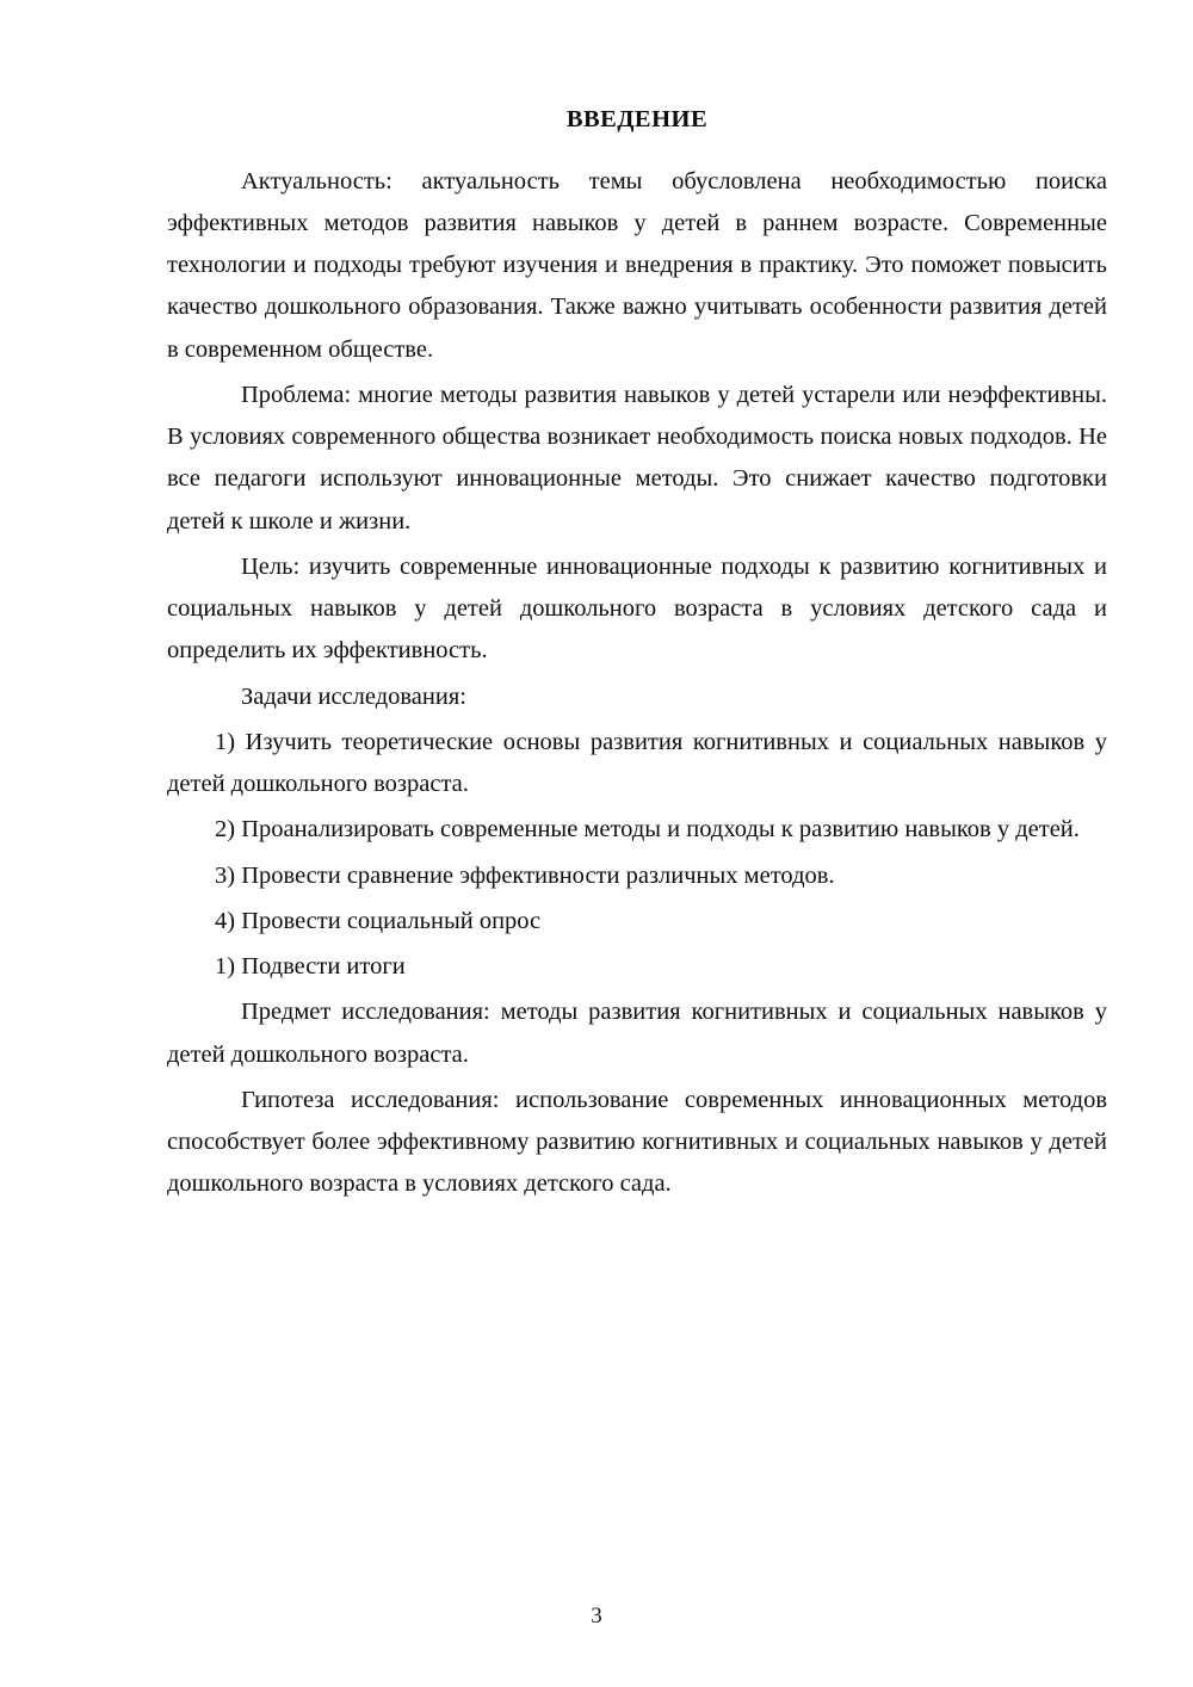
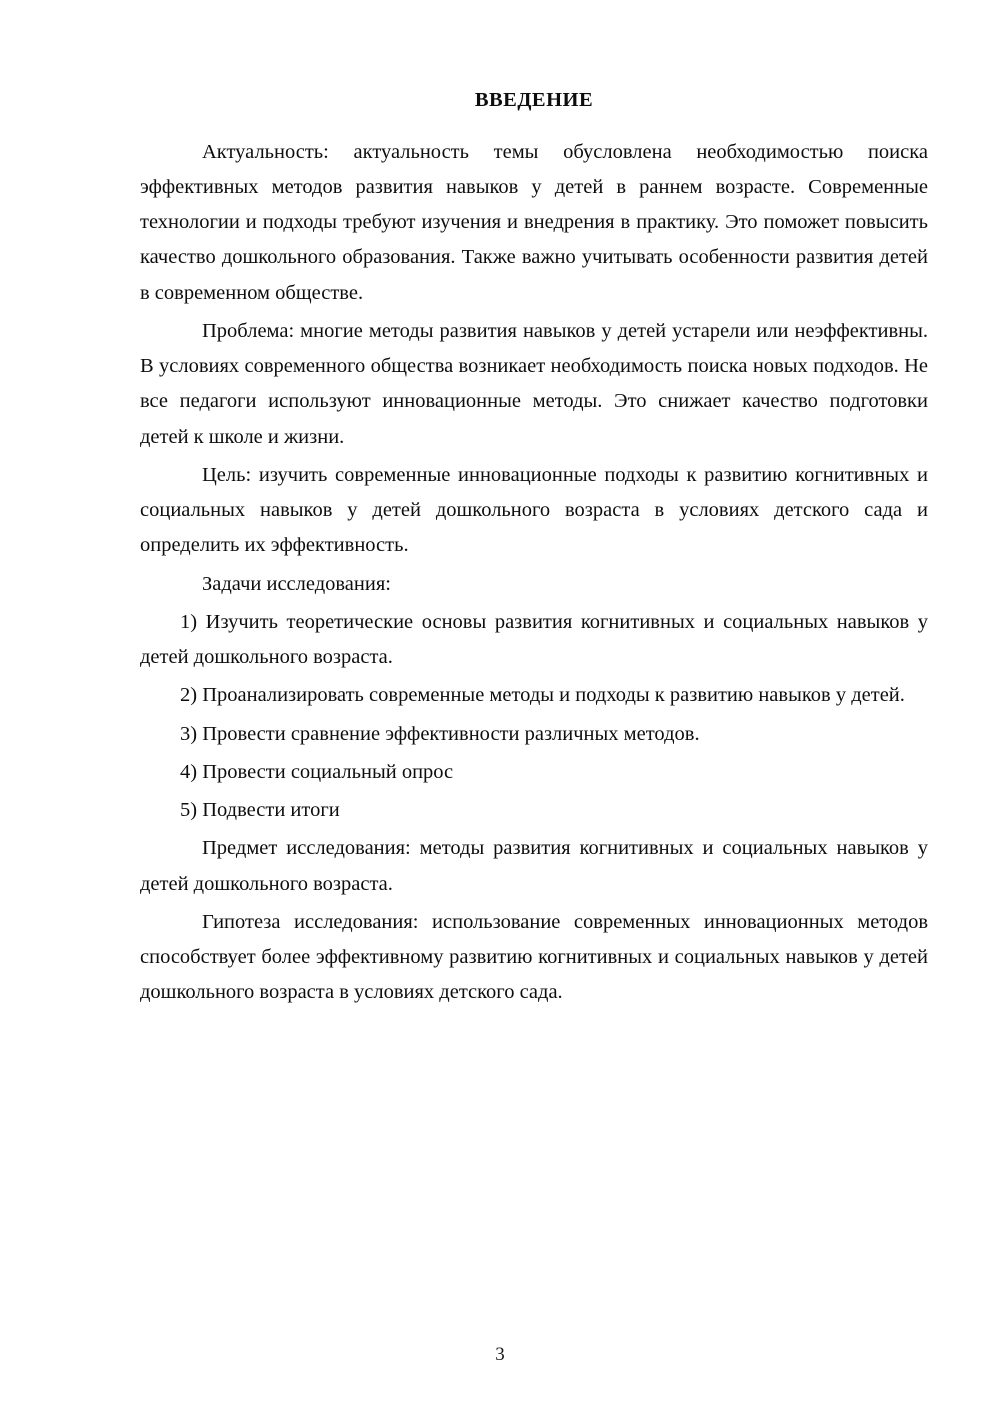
  ВВЕДЕНИЕ
  Актуальность: актуальность темы обусловлена необходимостью поиска эффективных методов развития навыков у детей в раннем возрасте. Современные технологии и подходы требуют изучения и внедрения в практику. Это поможет повысить качество дошкольного образования. Также важно учитывать особенности развития детей в современном обществе.
  Проблема: многие методы развития навыков у детей устарели или неэффективны. В условиях современного общества возникает необходимость поиска новых подходов. Не все педагоги используют инновационные методы. Это снижает качество подготовки детей к школе и жизни.
  Цель: изучить современные инновационные подходы к развитию когнитивных и социальных навыков у детей дошкольного возраста в условиях детского сада и определить их эффективность.
  Задачи исследования:
  1) Изучить теоретические основы развития когнитивных и социальных навыков у детей дошкольного возраста.
  2) Проанализировать современные методы и подходы к развитию навыков у детей.
  3) Провести сравнение эффективности различных методов.
  4) Провести социальный опрос
- 1) Подвести итоги
+ 5) Подвести итоги
  Предмет исследования: методы развития когнитивных и социальных навыков у детей дошкольного возраста.
  Гипотеза исследования: использование современных инновационных методов способствует более эффективному развитию когнитивных и социальных навыков у детей дошкольного возраста в условиях детского сада.
  3
